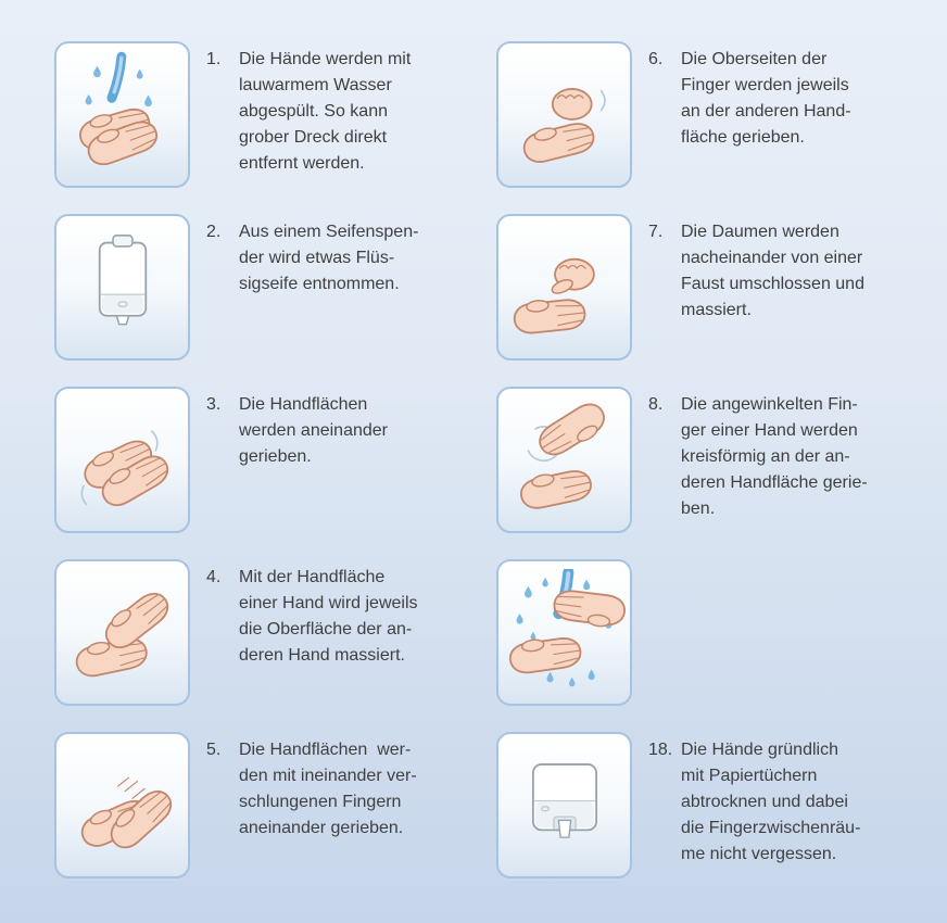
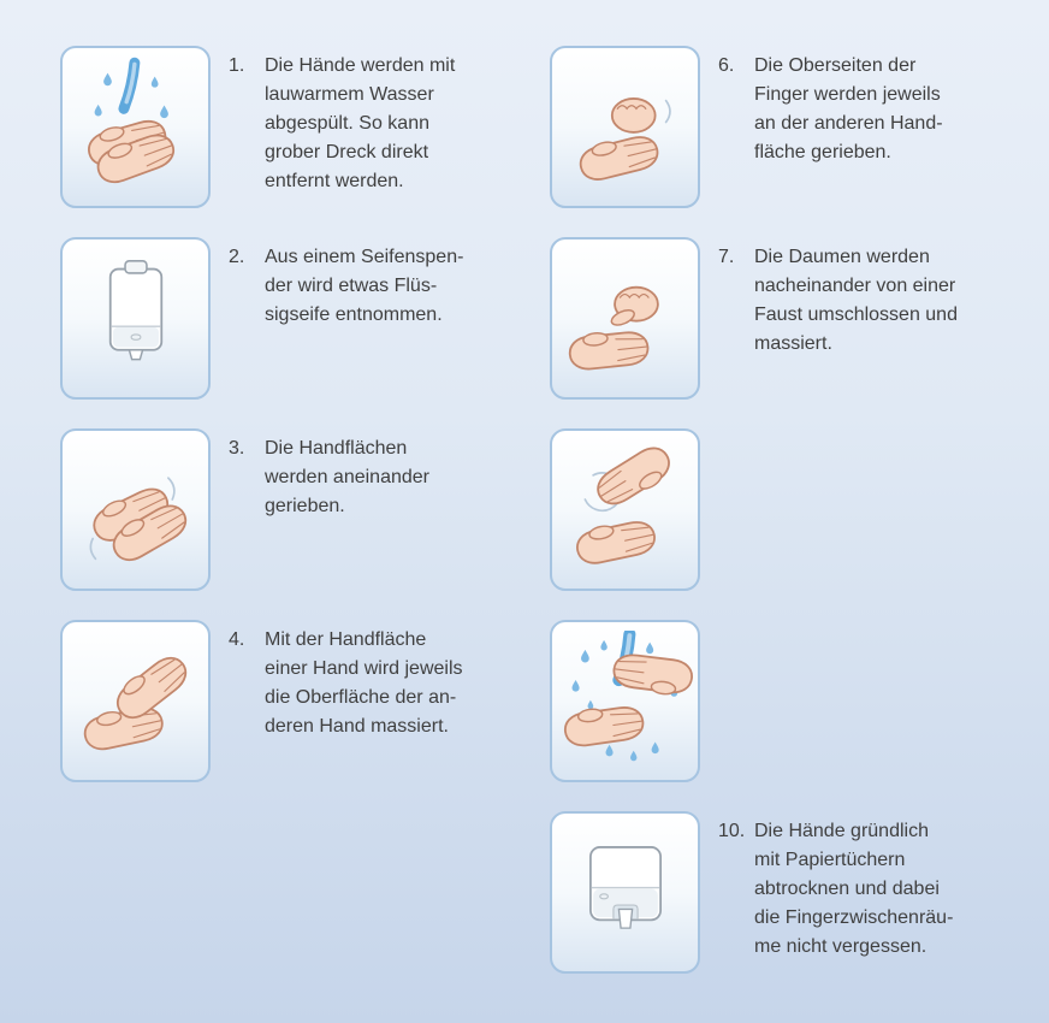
  1.
  Die Hände werden mit
  lauwarmem Wasser
  abgespült. So kann
  grober Dreck direkt
  entfernt werden.
  2.
  Aus einem Seifenspen-
  der wird etwas Flüs-
  sigseife entnommen.
  3.
  Die Handflächen
  werden aneinander
  gerieben.
  4.
  Mit der Handfläche
  einer Hand wird jeweils
  die Oberfläche der an-
  deren Hand massiert.
- 5.
- Die Handflächen wer-
- den mit ineinander ver-
- schlungenen Fingern
- aneinander gerieben.
  6.
  Die Oberseiten der
  Finger werden jeweils
  an der anderen Hand-
  fläche gerieben.
  7.
  Die Daumen werden
  nacheinander von einer
  Faust umschlossen und
  massiert.
- 8.
- Die angewinkelten Fin-
- ger einer Hand werden
- kreisförmig an der an-
- deren Handfläche gerie-
- ben.
- 18.
+ 10.
  Die Hände gründlich
  mit Papiertüchern
  abtrocknen und dabei
  die Fingerzwischenräu-
  me nicht vergessen.
